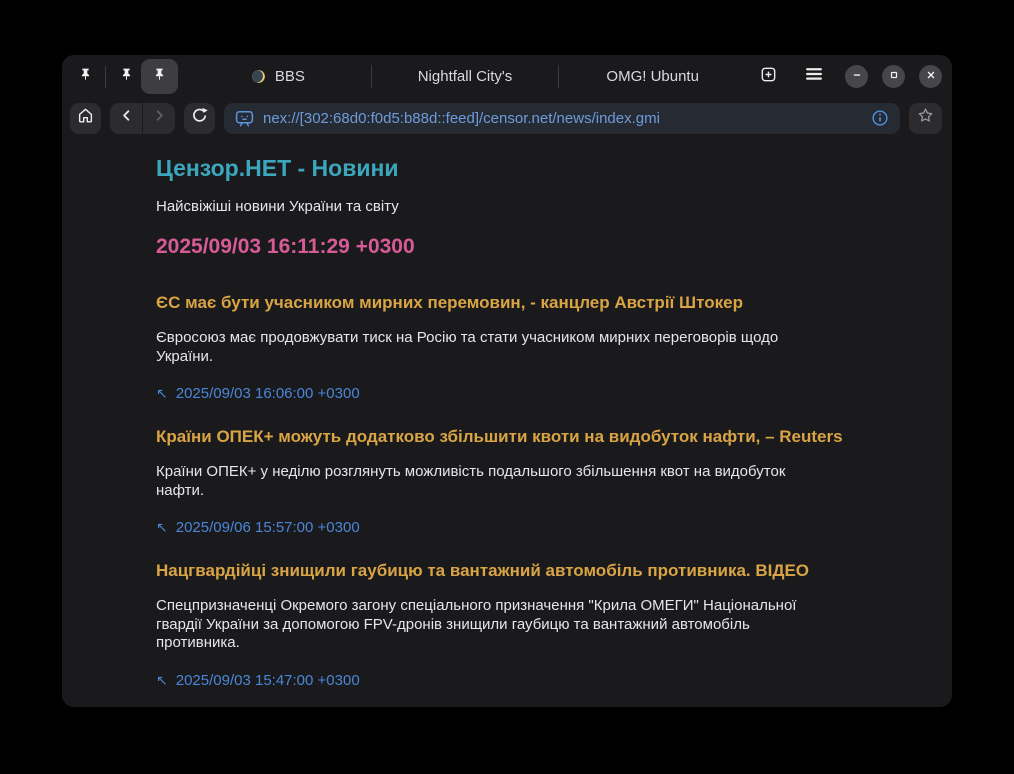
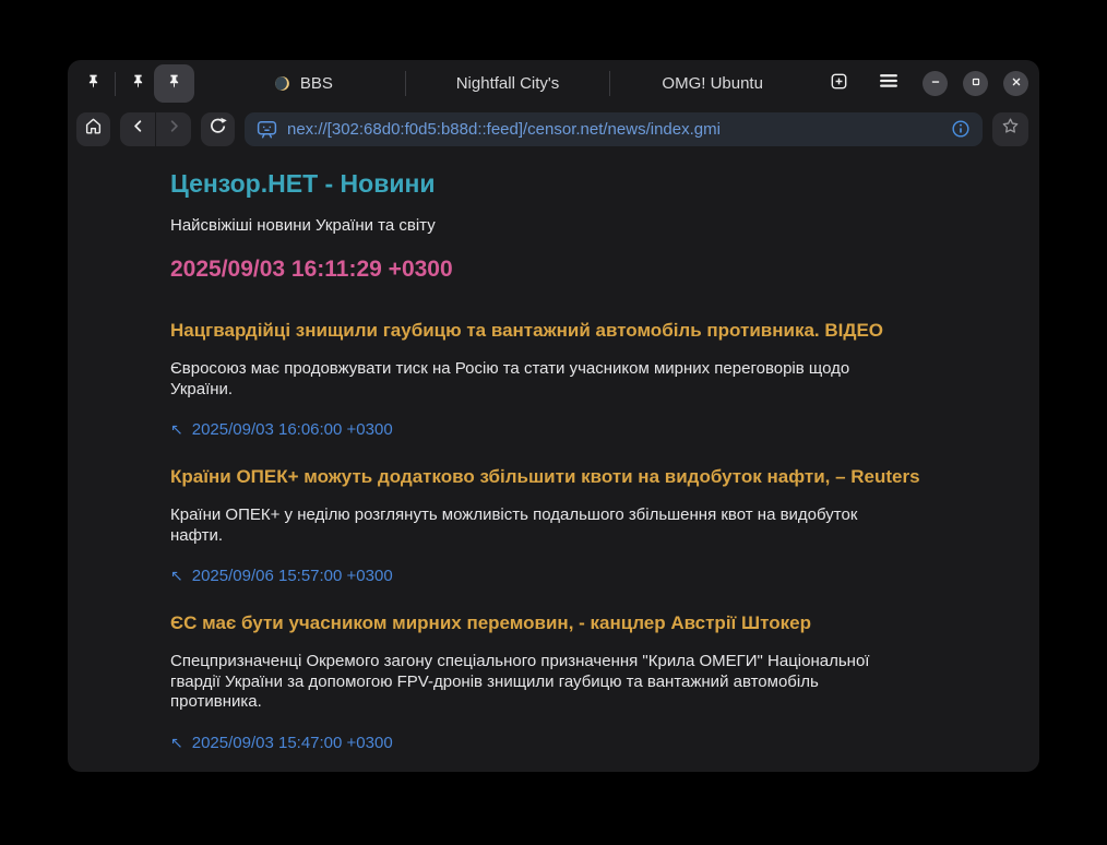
  BBS
  Nightfall City's
  OMG! Ubuntu
  nex://[302:68d0:f0d5:b88d::feed]/censor.net/news/index.gmi
  Цензор.НЕТ - Новини
  Найсвіжіші новини України та світу
  2025/09/03 16:11:29 +0300
- ЄС має бути учасником мирних перемовин, - канцлер Австрії Штокер
+ Нацгвардійці знищили гаубицю та вантажний автомобіль противника. ВІДЕО
  Євросоюз має продовжувати тиск на Росію та стати учасником мирних переговорів щодо України.
  ↖
  2025/09/03 16:06:00 +0300
  Країни ОПЕК+ можуть додатково збільшити квоти на видобуток нафти, – Reuters
  Країни ОПЕК+ у неділю розглянуть можливість подальшого збільшення квот на видобуток нафти.
  ↖
  2025/09/06 15:57:00 +0300
- Нацгвардійці знищили гаубицю та вантажний автомобіль противника. ВІДЕО
+ ЄС має бути учасником мирних перемовин, - канцлер Австрії Штокер
  Спецпризначенці Окремого загону спеціального призначення "Крила ОМЕГИ" Національної гвардії України за допомогою FPV-дронів знищили гаубицю та вантажний автомобіль противника.
  ↖
  2025/09/03 15:47:00 +0300
